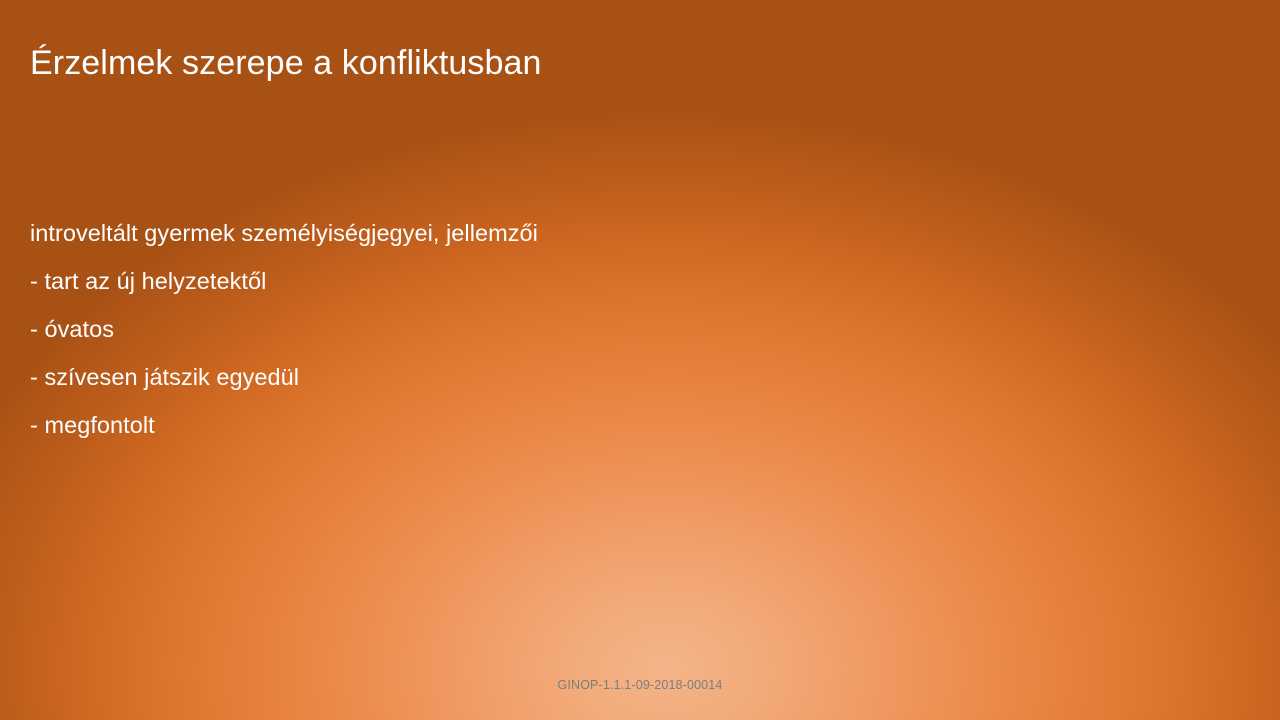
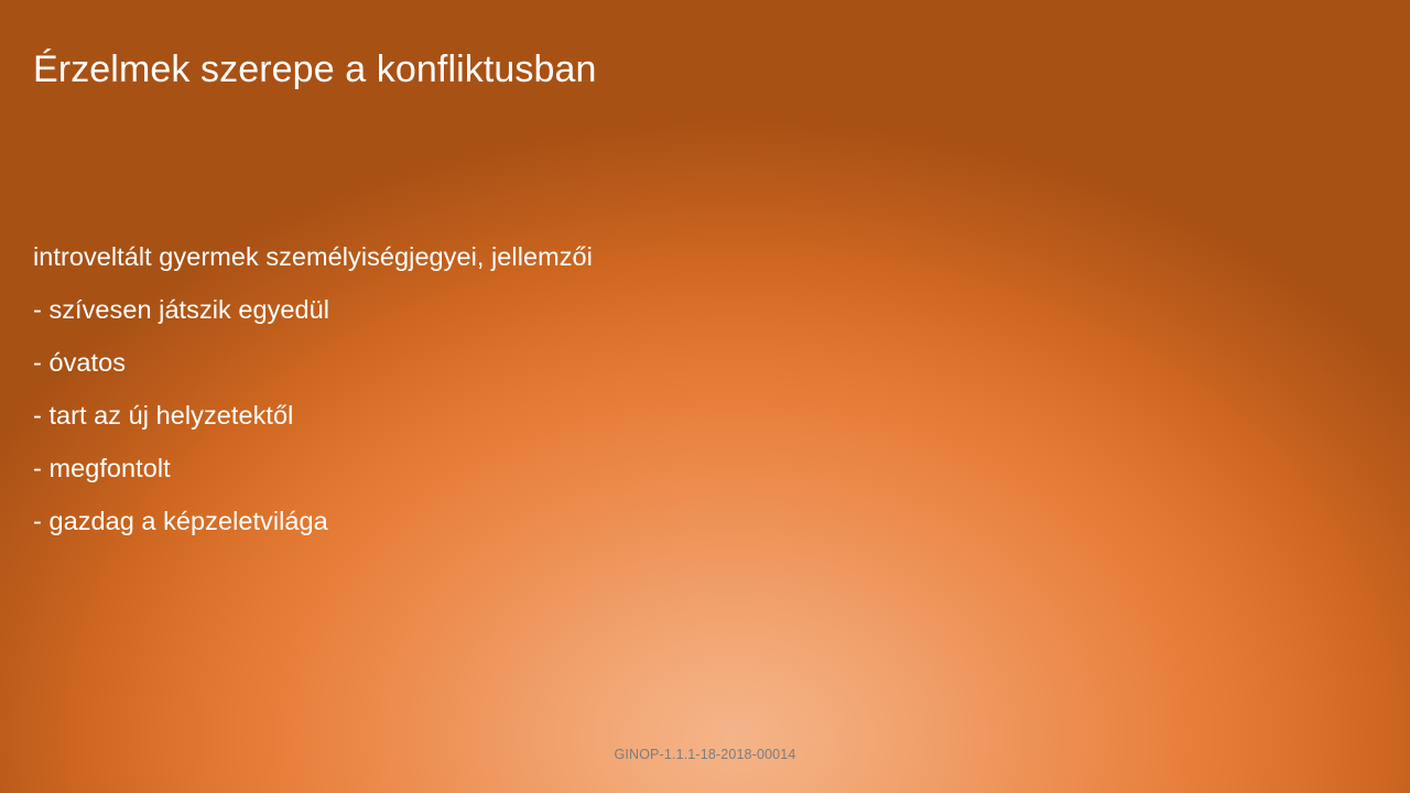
  Érzelmek szerepe a konfliktusban
  introveltált gyermek személyiségjegyei, jellemzői
- - tart az új helyzetektől
+ - szívesen játszik egyedül
  - óvatos
- - szívesen játszik egyedül
+ - tart az új helyzetektől
  - megfontolt
+ - gazdag a képzeletvilága
- GINOP-1.1.1-09-2018-00014
+ GINOP-1.1.1-18-2018-00014
